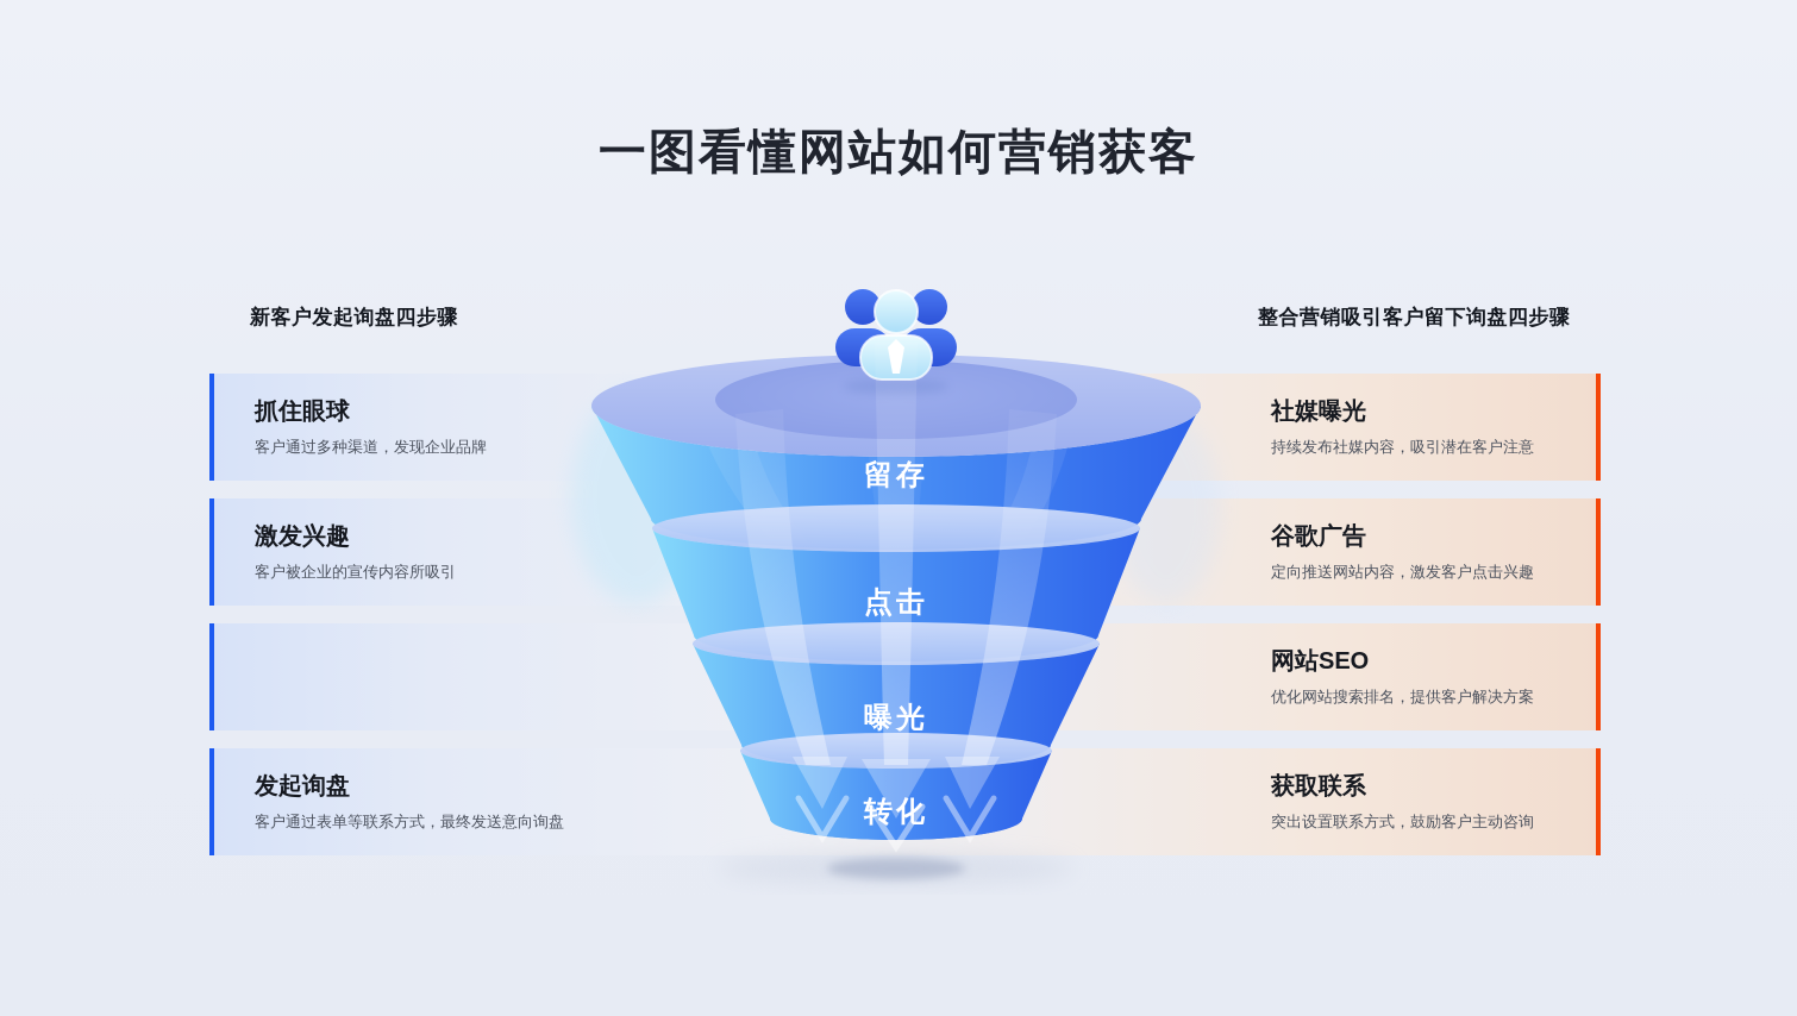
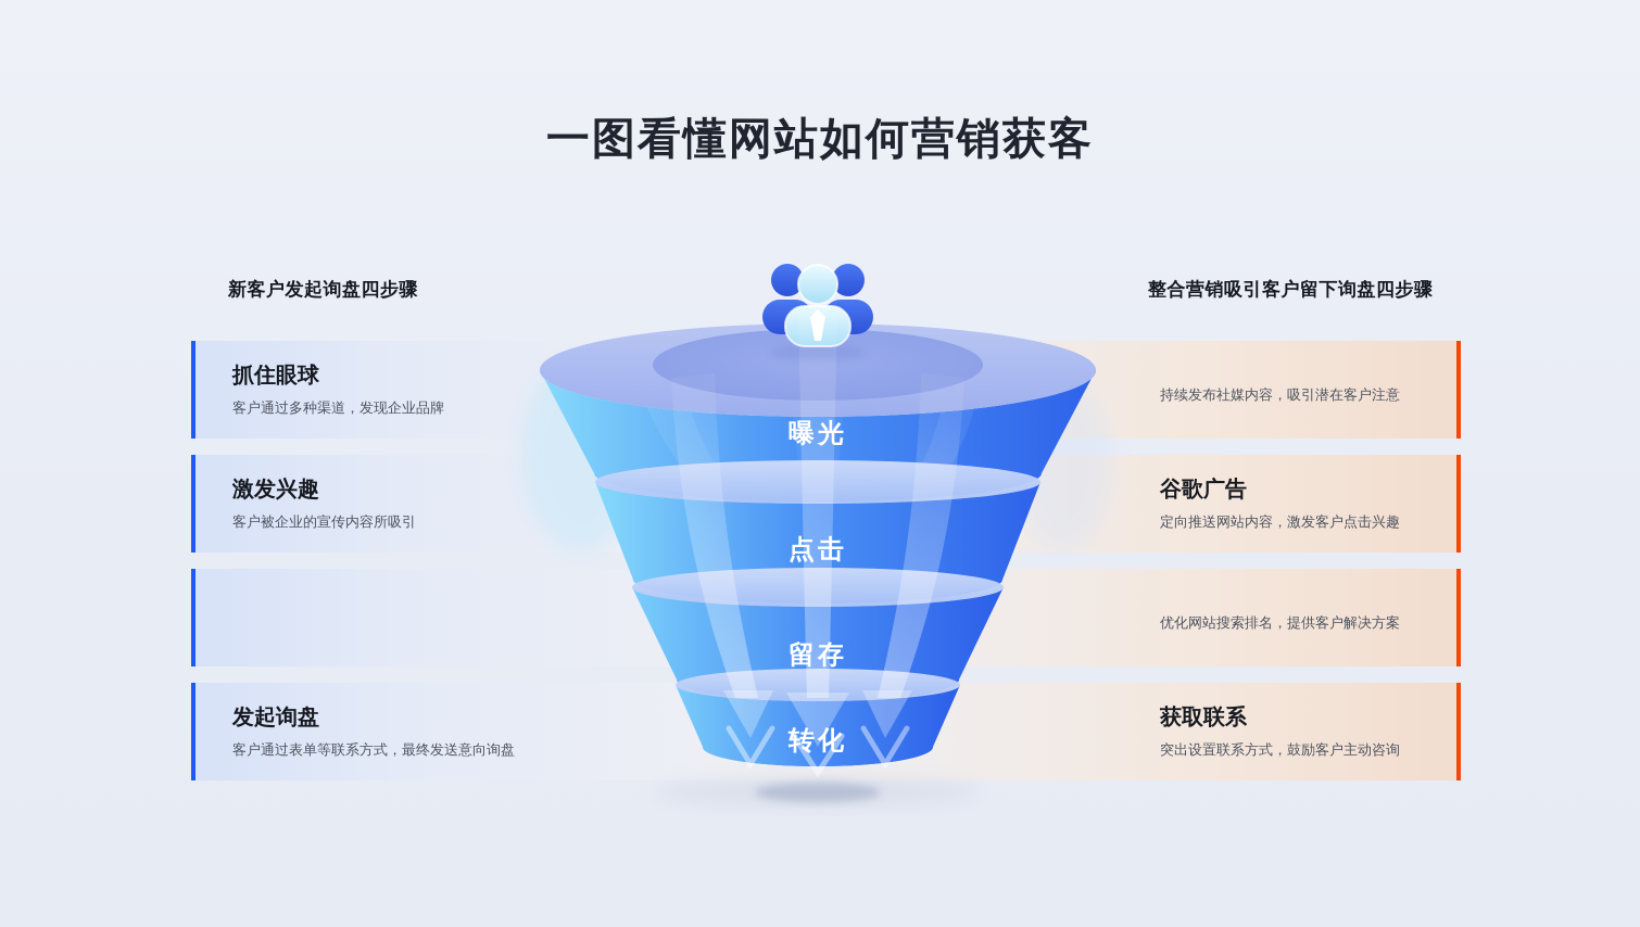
  一图看懂网站如何营销获客
  新客户发起询盘四步骤
  整合营销吸引客户留下询盘四步骤
  抓住眼球
  客户通过多种渠道，发现企业品牌
- 社媒曝光
  持续发布社媒内容，吸引潜在客户注意
  激发兴趣
  客户被企业的宣传内容所吸引
  谷歌广告
  定向推送网站内容，激发客户点击兴趣
- 网站SEO
  优化网站搜索排名，提供客户解决方案
  发起询盘
  客户通过表单等联系方式，最终发送意向询盘
  获取联系
  突出设置联系方式，鼓励客户主动咨询
- 留存
+ 曝光
  点击
- 曝光
+ 留存
  转化
